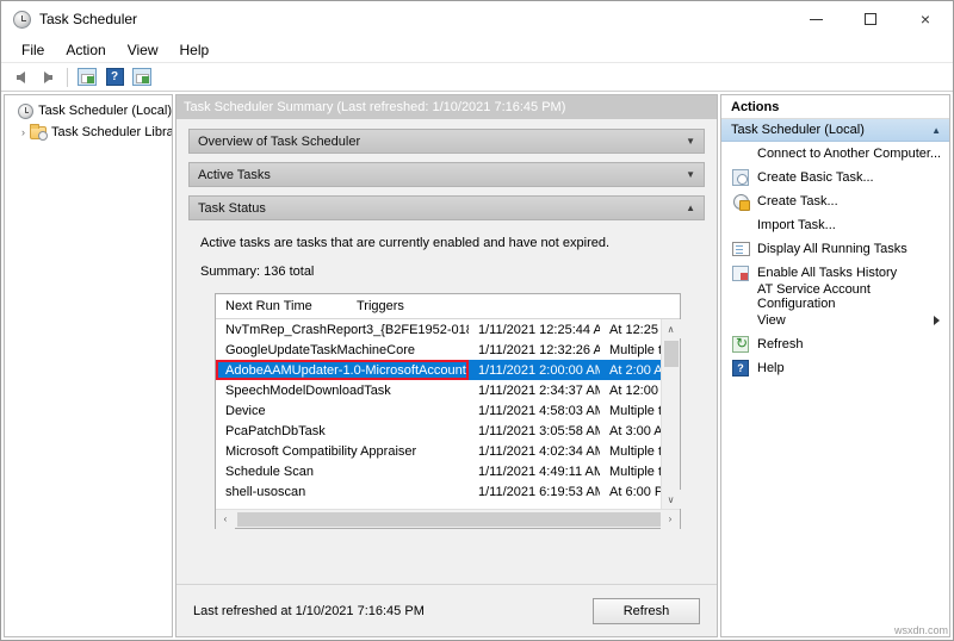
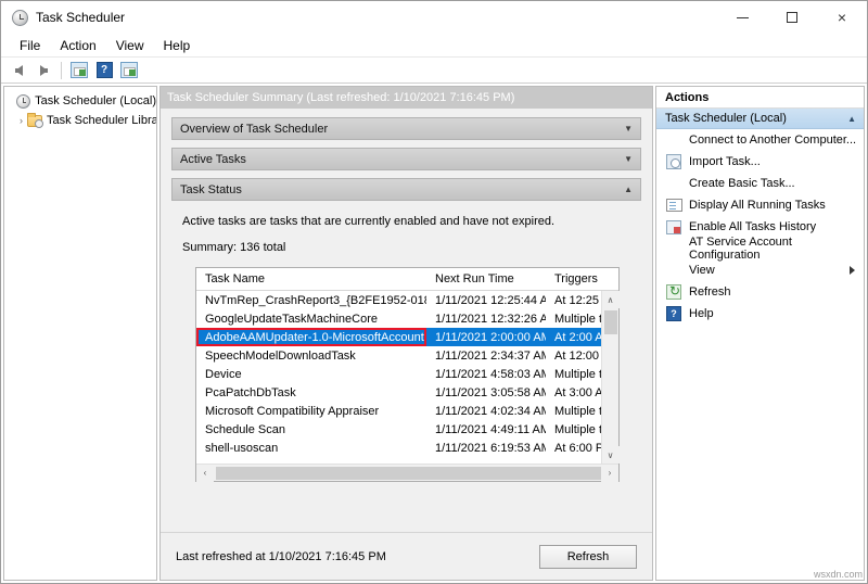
  Task Scheduler
  ×
  File
  Action
  View
  Help
  ?
  Task Scheduler (Local)
  ›
  Task Scheduler Libra
  Task Scheduler Summary (Last refreshed: 1/10/2021 7:16:45 PM)
  Overview of Task Scheduler
  ▼
  Active Tasks
  ▼
  Task Status
  ▲
  Active tasks are tasks that are currently enabled and have not expired.
  Summary: 136 total
+ Task Name
  Next Run Time
  Triggers
  NvTmRep_CrashReport3_{B2FE1952-01
  1/11/2021 12:25:44 A
  At 12:25
  GoogleUpdateTaskMachineCore
  1/11/2021 12:32:26 A
  AdobeAAMUpdater-1.0-MicrosoftAccount-
  1/11/2021 2:00:00 A
  At 2:00 A
  SpeechModelDownloadTask
  1/11/2021 2:34:37 A
  At 12:00
  Device
  1/11/2021 4:58:03 A
  PcaPatchDbTask
  1/11/2021 3:05:58 A
  At 3:00 A
  Microsoft Compatibility Appraiser
  1/11/2021 4:02:34 A
  Schedule Scan
  1/11/2021 4:49:11 AM
  shell-usoscan
  1/11/2021 6:19:53 A
  At 6:00 P
  ∧
  ∨
  ‹
  ›
  Last refreshed at 1/10/2021 7:16:45 PM
  Refresh
  Actions
  Task Scheduler (Local)
  ▲
  Connect to Another Computer...
- Create Basic Task...
+ Import Task...
- Create Task...
- Import Task...
+ Create Basic Task...
  Display All Running Tasks
  Enable All Tasks History
  AT Service Account Configuration
  View
  Refresh
  ?
  Help
  wsxdn.com
